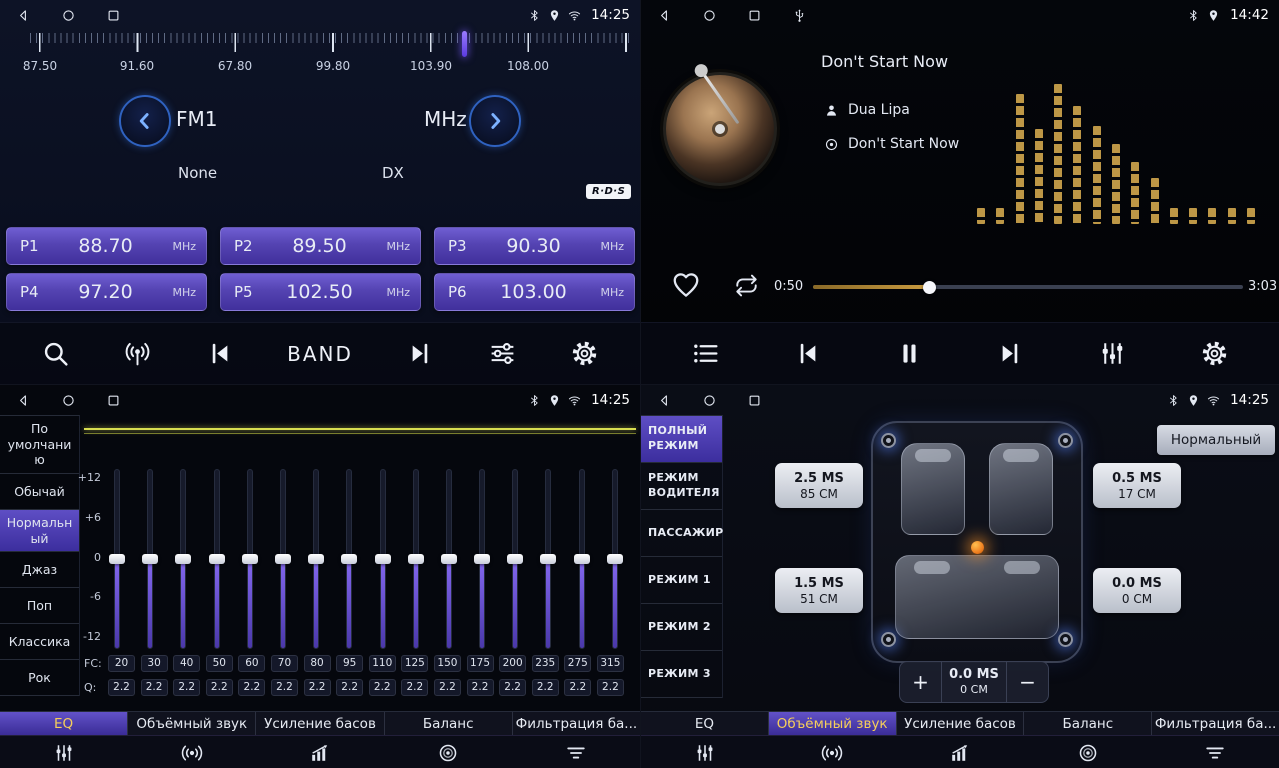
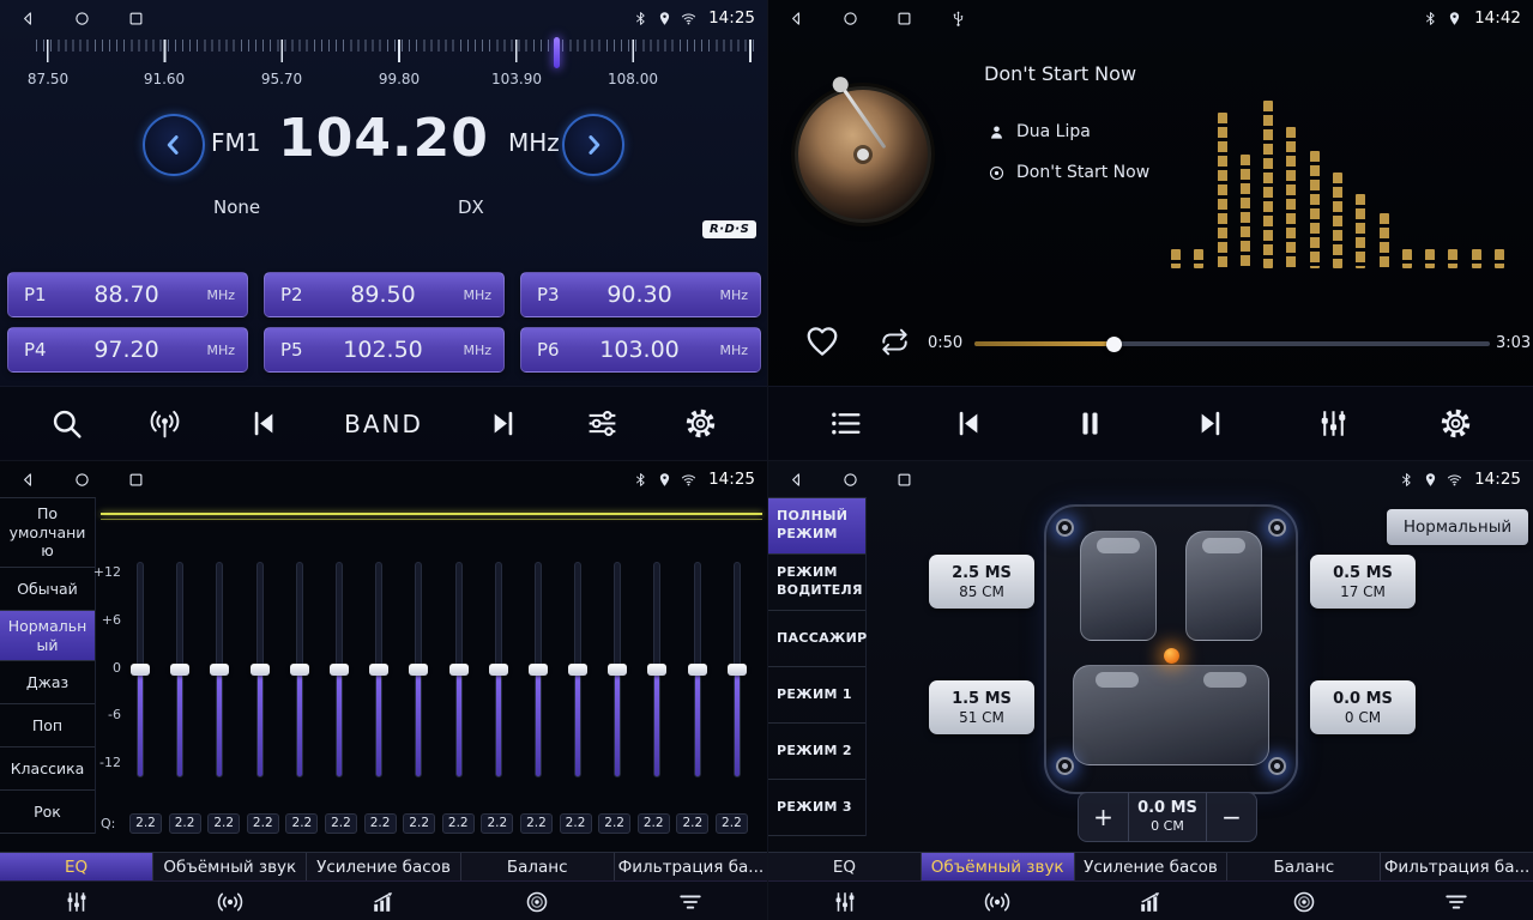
  14:25
  87.50
  91.60
- 67.80
+ 95.70
  99.80
  103.90
  108.00
  FM1
+ 104.20
  MHz
  None
  DX
  R·D·S
  P1
  88.70
  MHz
  P2
  89.50
  MHz
  P3
  90.30
  MHz
  P4
  97.20
  MHz
  P5
  102.50
  MHz
  P6
  103.00
  MHz
  BAND
  14:42
  Don't Start Now
  Dua Lipa
  Don't Start Now
  0:50
  3:03
  14:25
  По умолчанию
  Обычай
  Нормальный
  Джаз
  Поп
  Классика
  Рок
  +12
  +6
  0
  -6
  -12
- FC:
- 20
- 30
- 40
- 50
- 60
- 70
- 80
- 95
- 110
- 125
- 150
- 175
- 200
- 235
- 275
- 315
  Q:
  2.2
  2.2
  2.2
  2.2
  2.2
  2.2
  2.2
  2.2
  2.2
  2.2
  2.2
  2.2
  2.2
  2.2
  2.2
  2.2
  EQ
  Объёмный звук
  Усиление басов
  Баланс
  Фильтрация ба...
  14:25
  ПОЛНЫЙ РЕЖИМ
  РЕЖИМ ВОДИТЕЛЯ
  ПАССАЖИР
  РЕЖИМ 1
  РЕЖИМ 2
  РЕЖИМ 3
  Нормальный
  2.5 MS
  85 CM
  0.5 MS
  17 CM
  1.5 MS
  51 CM
  0.0 MS
  0 CM
  +
  0.0 MS
  0 CM
  −
  EQ
  Объёмный звук
  Усиление басов
  Баланс
  Фильтрация ба...
